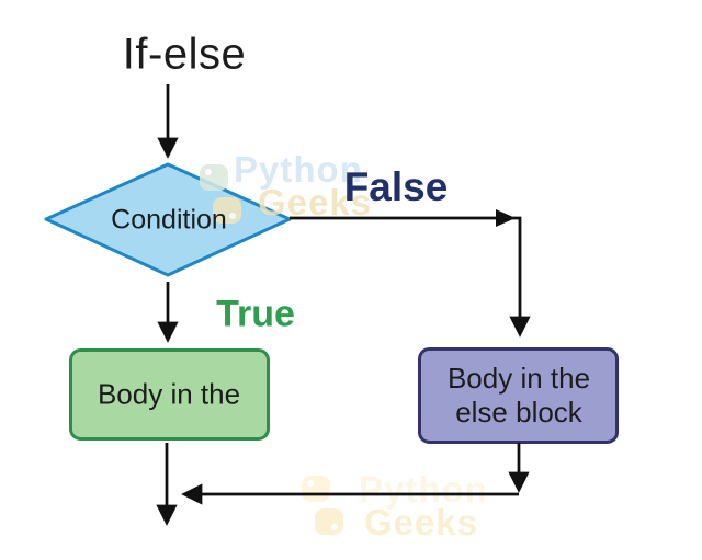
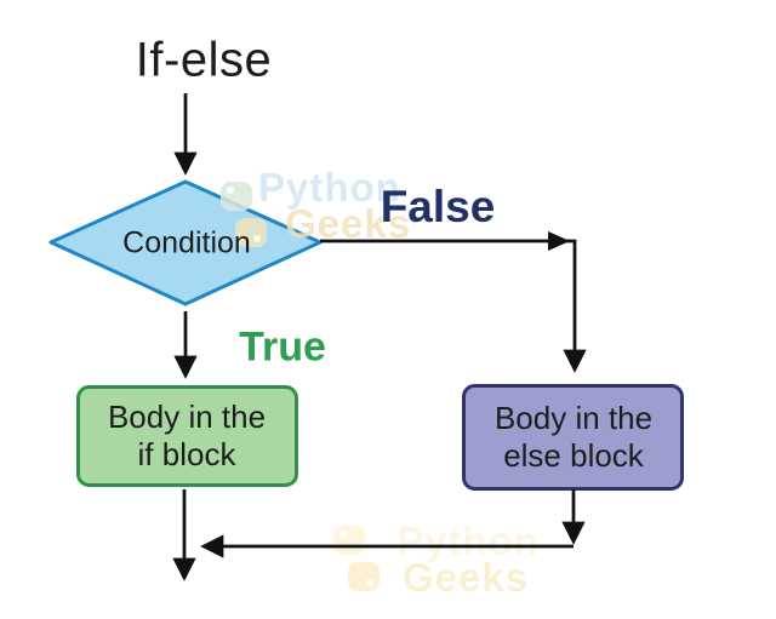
  Python
  Geeks
  Python
  Geeks
  If-else
  Condition
  False
  True
  Body in the
+ if block
  Body in the
  else block
